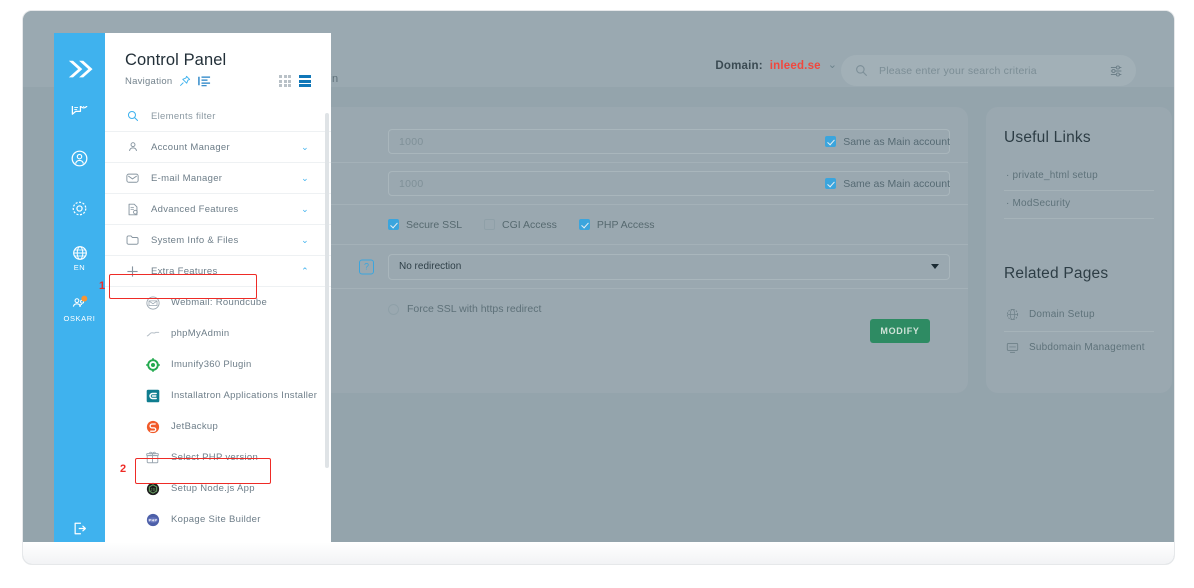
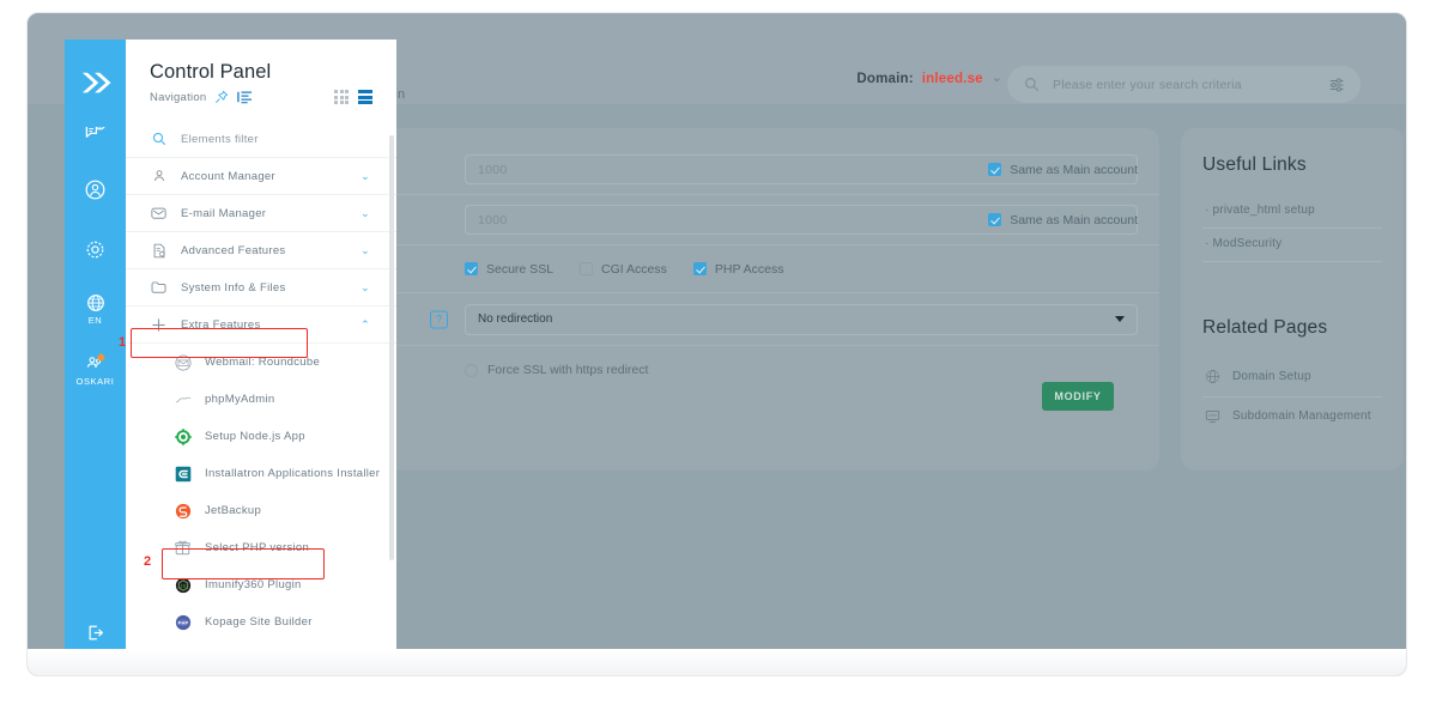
  Domain:
  inleed.se
  ⌄
  Please enter your search criteria
  1000
  Same as Main account
  1000
  Same as Main account
  Secure SSL
  CGI Access
  PHP Access
  ?
  No redirection
  Force SSL with https redirect
  MODIFY
  Useful Links
  · private_html setup
  · ModSecurity
  Related Pages
  Domain Setup
  Subdomain Management
  EN
  OSKARI
  Control Panel
  Navigation
  Elements filter
  Account Manager
  ⌄
  E-mail Manager
  ⌄
  Advanced Features
  ⌄
  System Info & Files
  ⌄
  Extra Features
  ⌃
  Webmail: Roundcube
  phpMyAdmin
- Imunify360 Plugin
+ Setup Node.js App
  Installatron Applications Installer
  JetBackup
  Select PHP version
- Setup Node.js App
+ Imunify360 Plugin
  Kopage Site Builder
  1
  2
